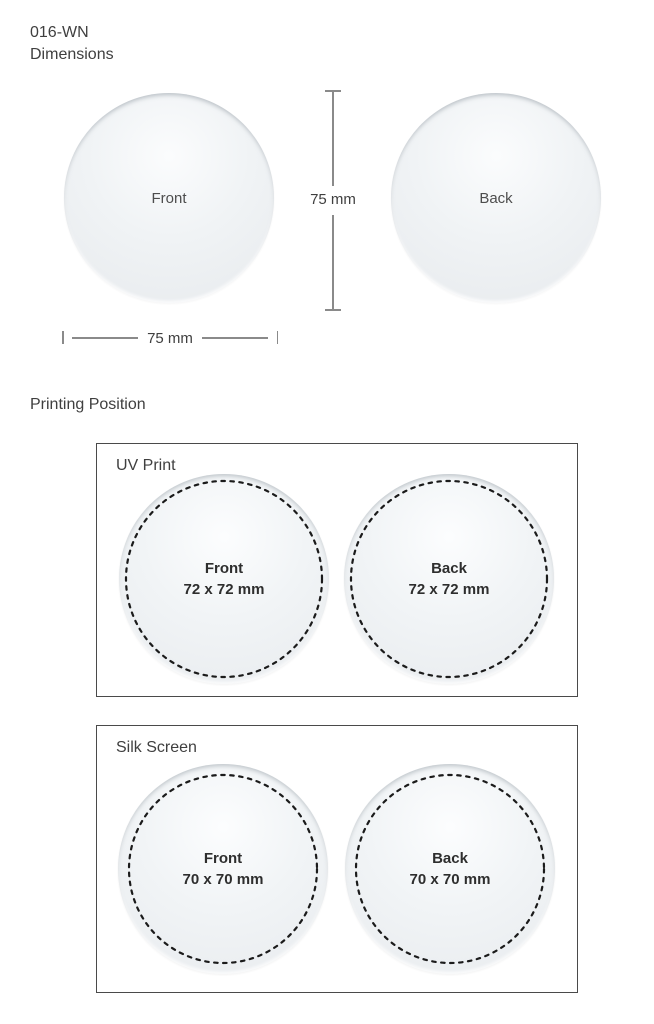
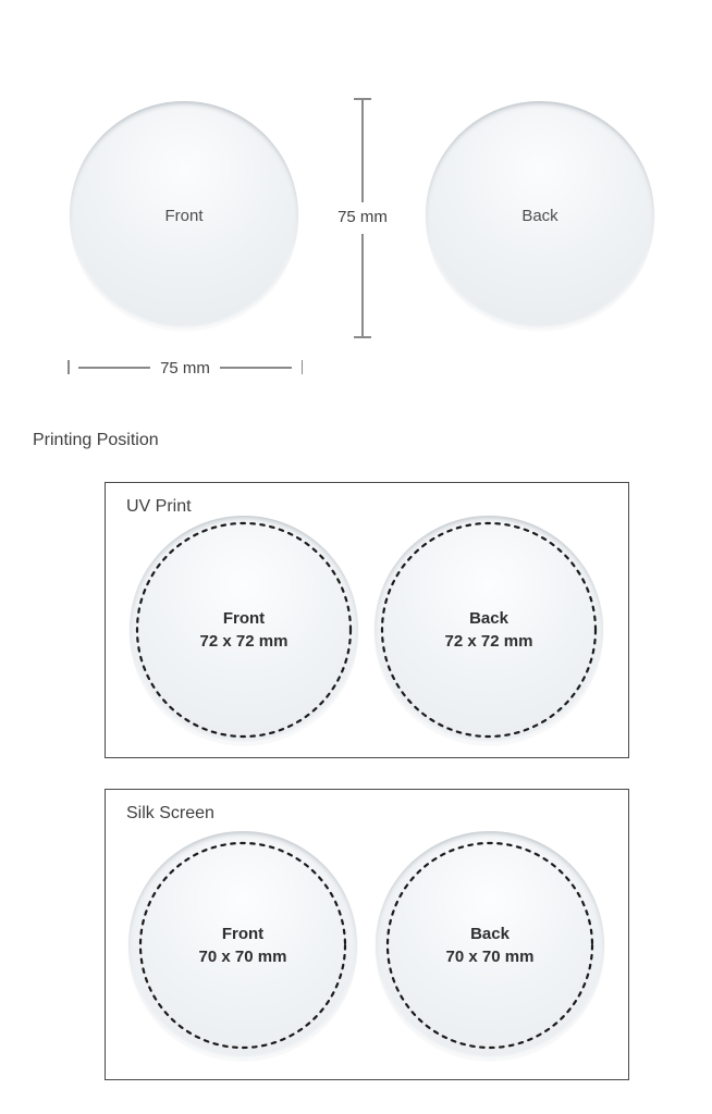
- 016-WN
- Dimensions
  Front
  Back
  75 mm
  75 mm
  Printing Position
  UV Print
  Front
  72 x 72 mm
  Back
  72 x 72 mm
  Silk Screen
  Front
  70 x 70 mm
  Back
  70 x 70 mm
